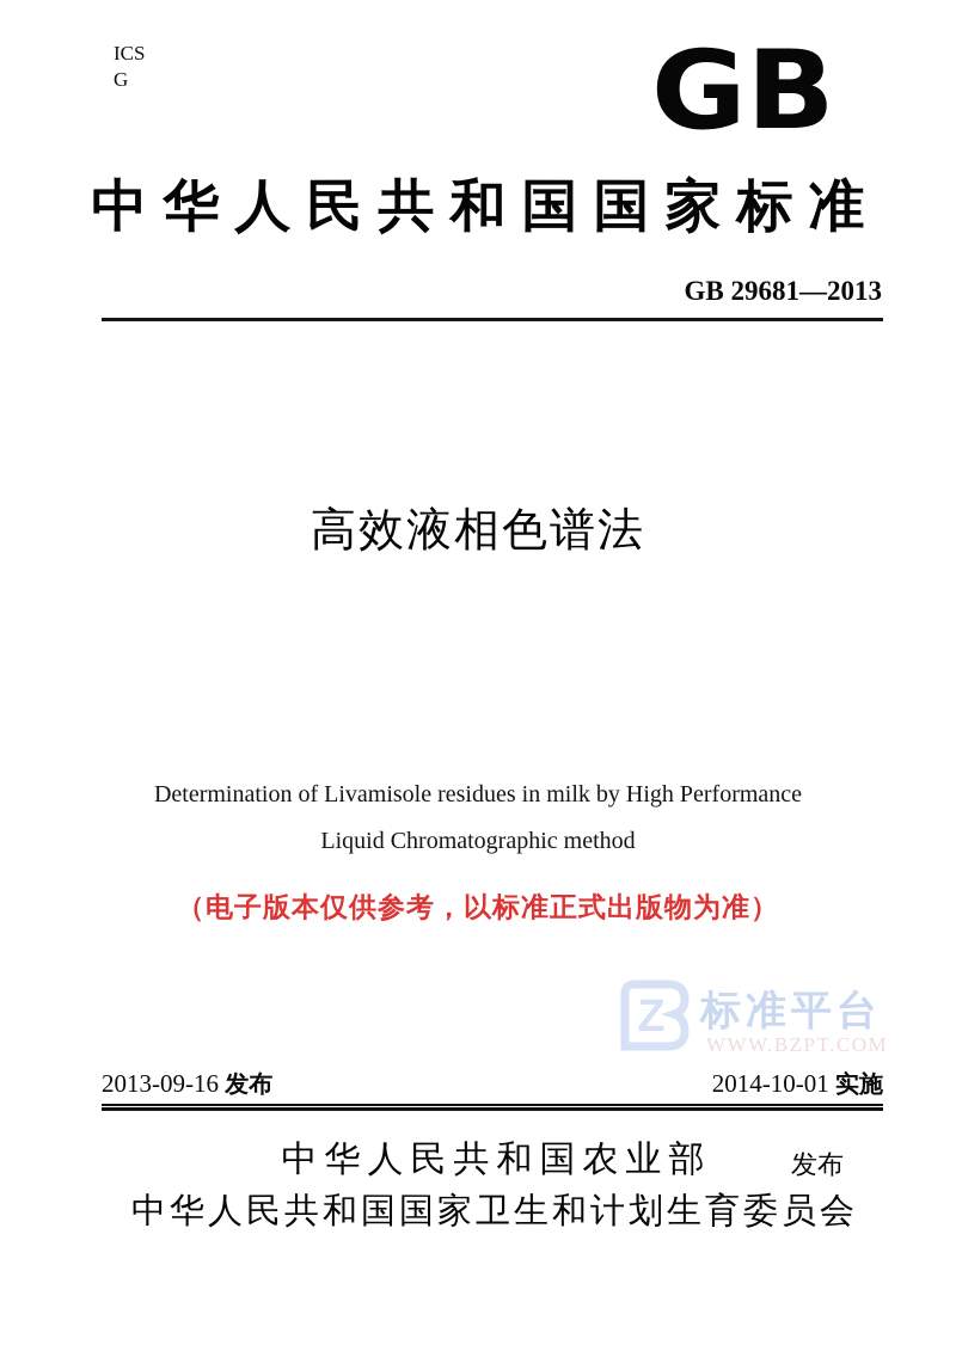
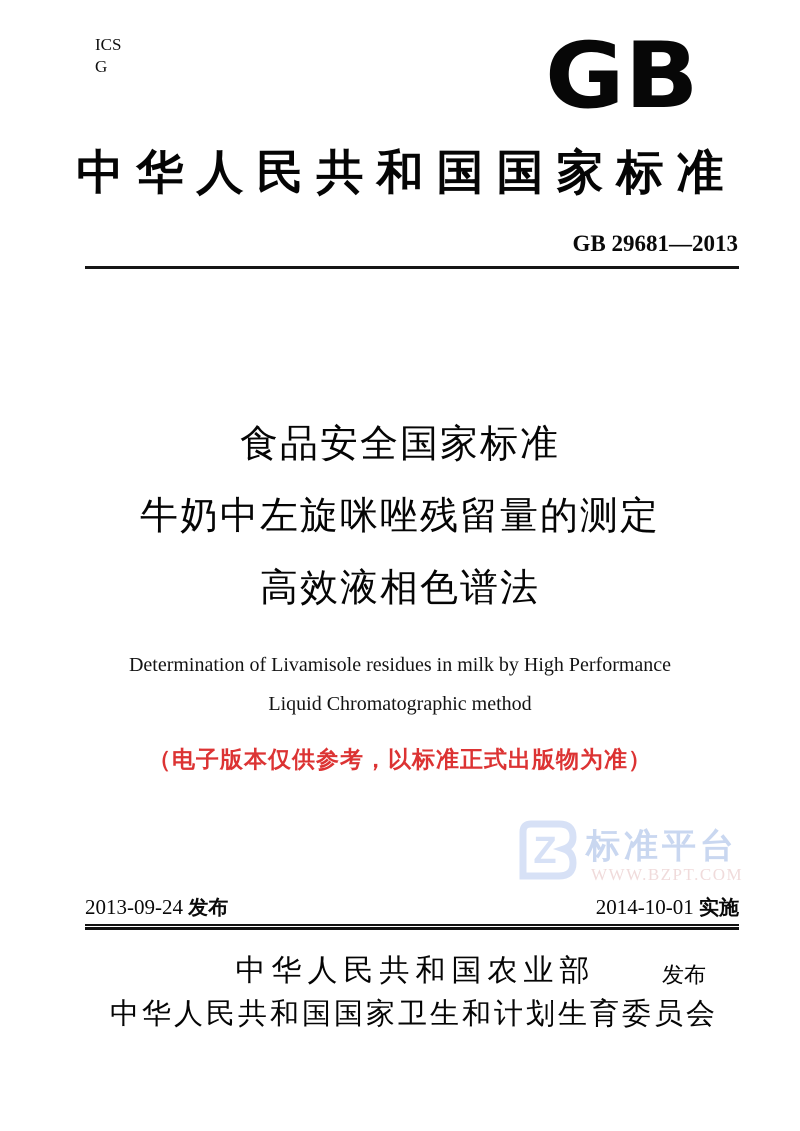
  ICS
  G
  GB
  中华人民共和国国家标准
  GB 29681—2013
+ 食品安全国家标准
+ 牛奶中左旋咪唑残留量的测定
  高效液相色谱法
  Determination of Livamisole residues in milk by High Performance
  Liquid Chromatographic method
  （电子版本仅供参考，以标准正式出版物为准）
  Z
  标准平台
  WWW.BZPT.COM
- 2013-09-16 发布
+ 2013-09-24 发布
  2014-10-01 实施
  中华人民共和国农业部
  发布
  中华人民共和国国家卫生和计划生育委员会
